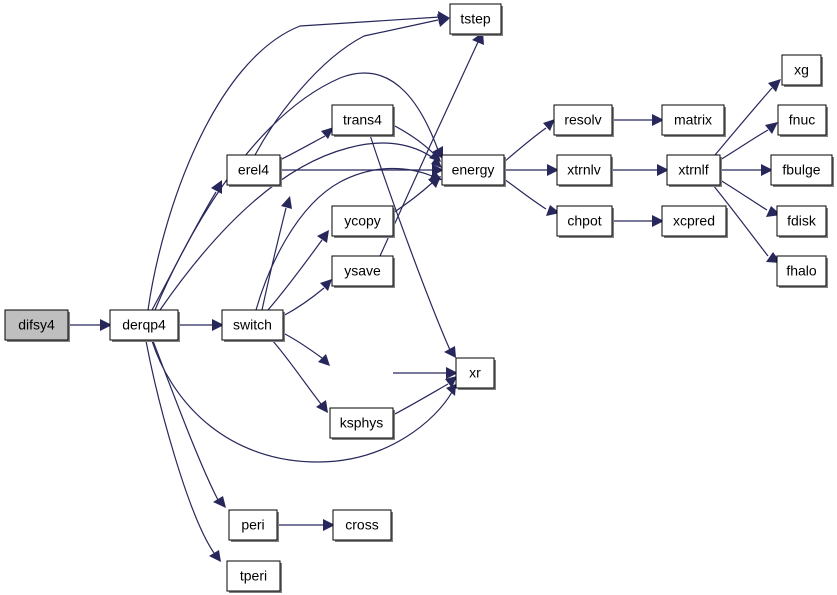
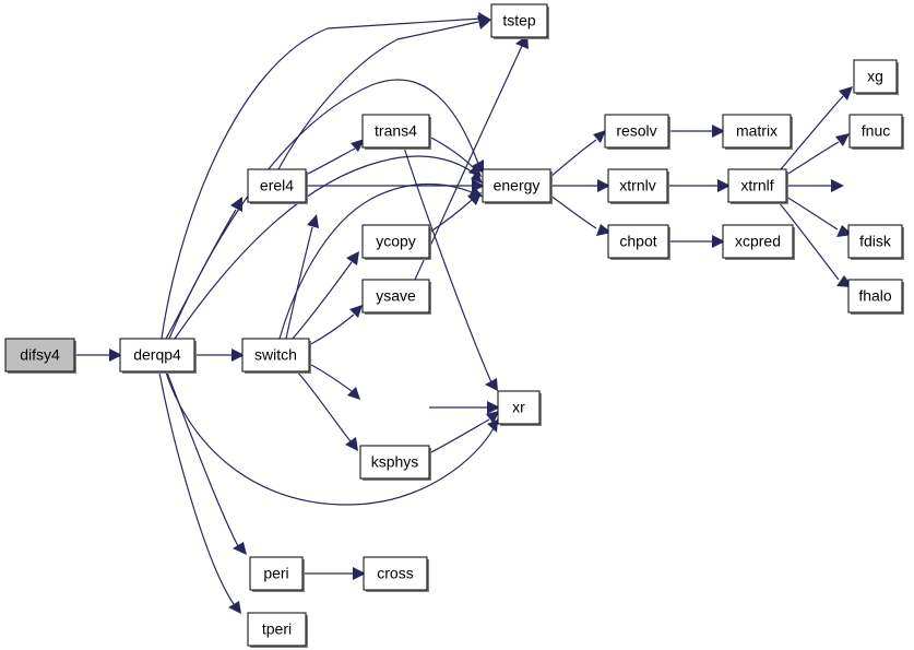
  difsy4
  derqp4
  switch
  erel4
  trans4
  tstep
  energy
  ycopy
  ysave
  ksphys
  xr
  peri
  cross
  tperi
  resolv
  matrix
  xtrnlv
  xtrnlf
  chpot
  xcpred
  xg
  fnuc
- fbulge
  fdisk
  fhalo
